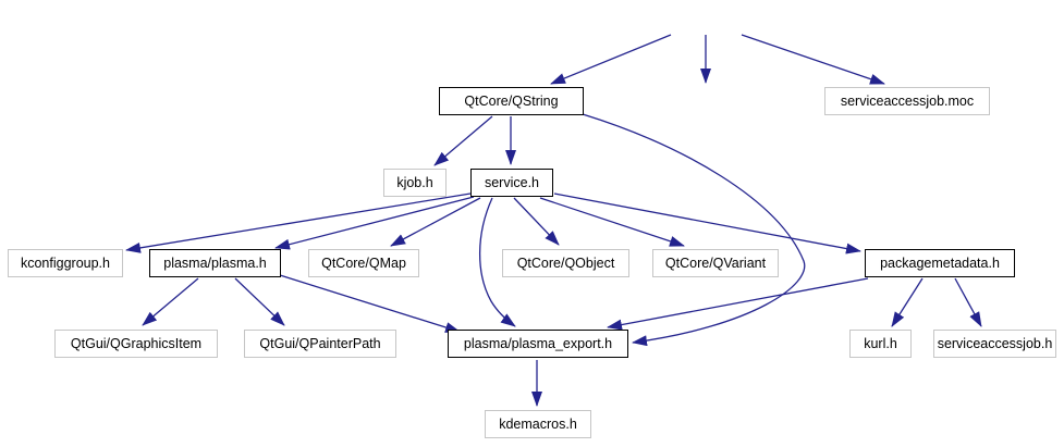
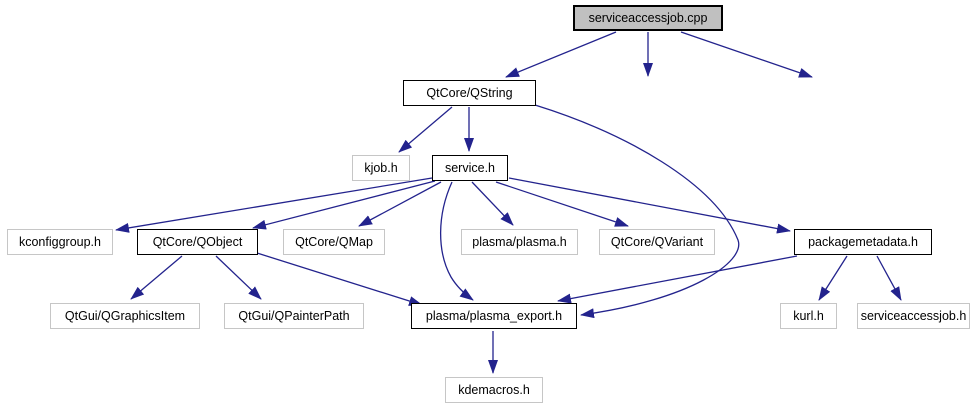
+ serviceaccessjob.cpp
  QtCore/QString
- serviceaccessjob.moc
  kjob.h
  service.h
  kconfiggroup.h
- plasma/plasma.h
+ QtCore/QObject
  QtCore/QMap
- QtCore/QObject
+ plasma/plasma.h
  QtCore/QVariant
  packagemetadata.h
  QtGui/QGraphicsItem
  QtGui/QPainterPath
  plasma/plasma_export.h
  kurl.h
  serviceaccessjob.h
  kdemacros.h
